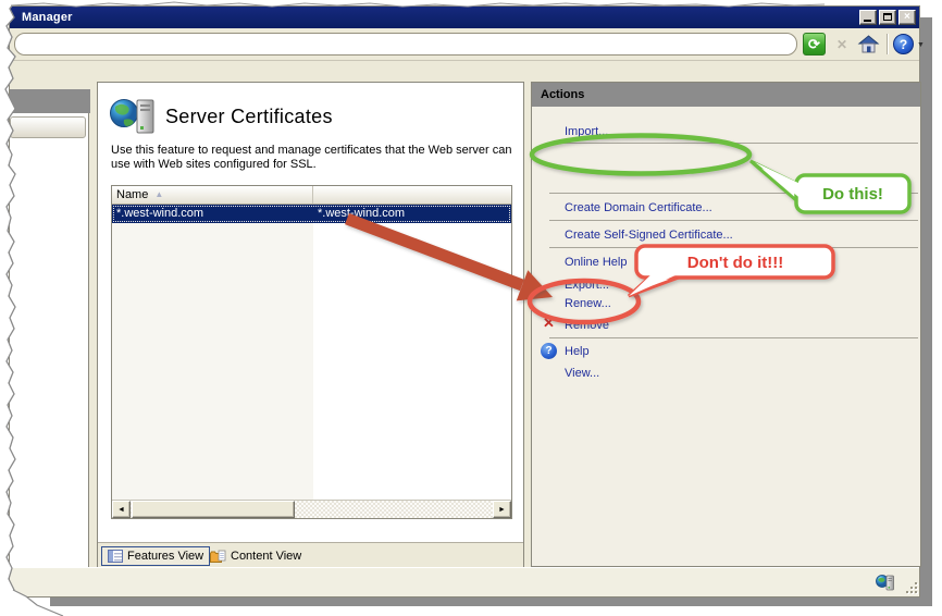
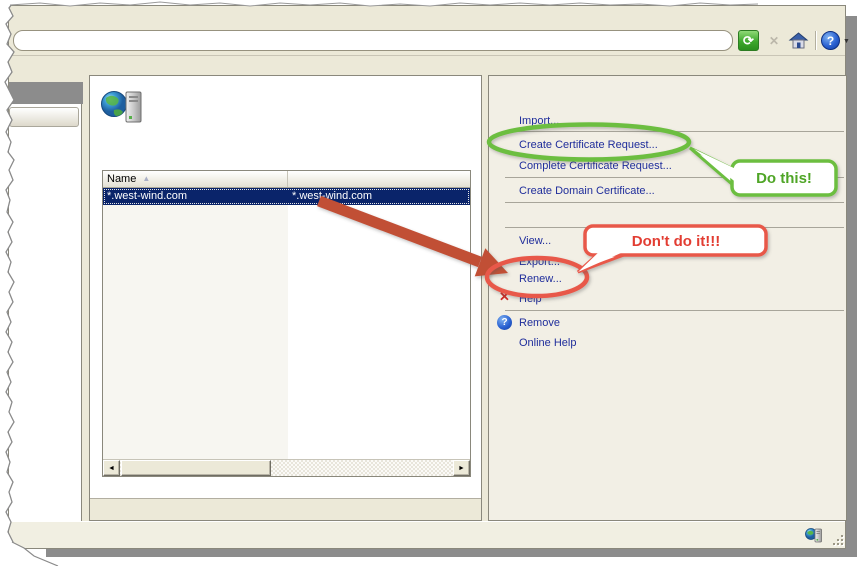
- Manager
- ×
  ⟳
  ✕
  ?
- Server Certificates
- Use this feature to request and manage certificates that the Web server can use with Web sites configured for SSL.
  Name ▲
  *.west-wind.com
  *.west-wind.com
- Features View
- Content View
- Actions
  Import...
+ Create Certificate Request...
+ Complete Certificate Request...
  Create Domain Certificate...
- Create Self-Signed Certificate...
- Online Help
+ View...
  Export..
  Renew...
  ✕
- Remove
+ Help
  ?
- Help
+ Remove
- View...
+ Online Help
  Do this!
  Don't do it!!!
